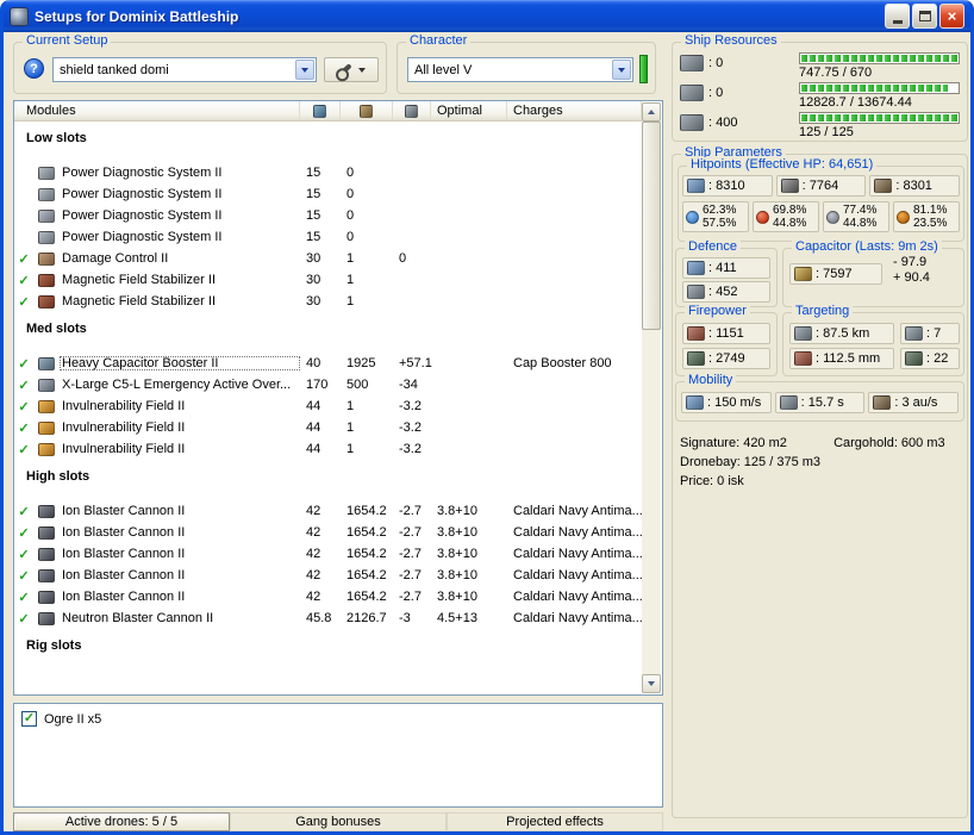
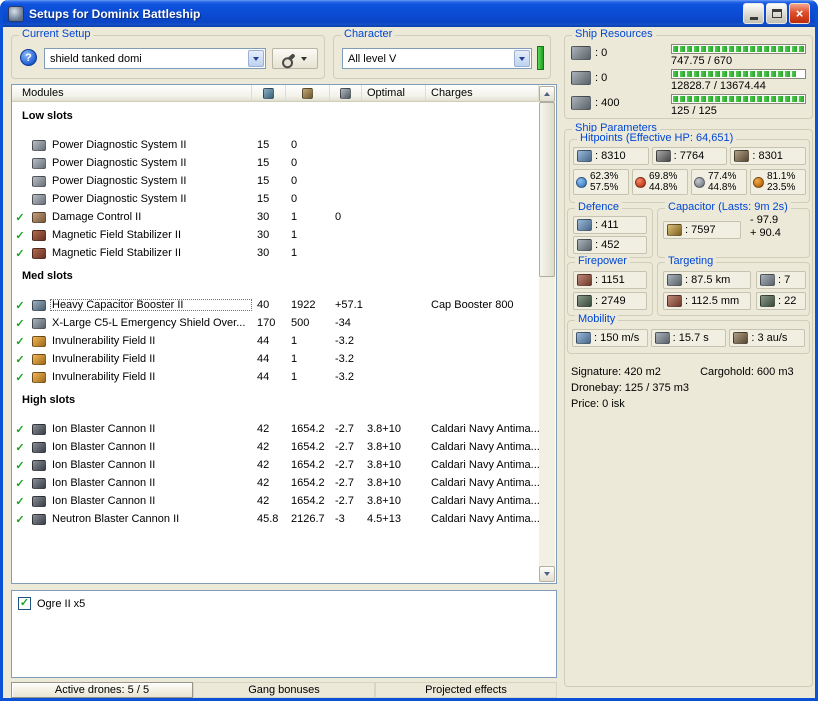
  Setups for Dominix Battleship
  ×
  Current Setup
  ?
  shield tanked domi
  Character
  All level V
  Ship Resources
  : 0
  747.75 / 670
  : 0
  12828.7 / 13674.44
  : 400
  125 / 125
  Modules
  Optimal
  Charges
  Low slots
  Power Diagnostic System II
  15
  0
  Power Diagnostic System II
  15
  0
  Power Diagnostic System II
  15
  0
  Power Diagnostic System II
  15
  0
  ✓
  Damage Control II
  30
  1
  0
  ✓
  Magnetic Field Stabilizer II
  30
  1
  ✓
  Magnetic Field Stabilizer II
  30
  1
  Med slots
  ✓
  Heavy Capacitor Booster II
  40
- 1925
+ 1922
  +57.1
  Cap Booster 800
  ✓
- X-Large C5-L Emergency Active Over...
+ X-Large C5-L Emergency Shield Over...
  170
  500
  -34
  ✓
  Invulnerability Field II
  44
  1
  -3.2
  ✓
  Invulnerability Field II
  44
  1
  -3.2
  ✓
  Invulnerability Field II
  44
  1
  -3.2
  High slots
  ✓
  Ion Blaster Cannon II
  42
  1654.2
  -2.7
  3.8+10
  Caldari Navy Antima..
  ✓
  Ion Blaster Cannon II
  42
  1654.2
  -2.7
  3.8+10
  Caldari Navy Antima..
  ✓
  Ion Blaster Cannon II
  42
  1654.2
  -2.7
  3.8+10
  Caldari Navy Antima..
  ✓
  Ion Blaster Cannon II
  42
  1654.2
  -2.7
  3.8+10
  Caldari Navy Antima..
  ✓
  Ion Blaster Cannon II
  42
  1654.2
  -2.7
  3.8+10
  Caldari Navy Antima..
  ✓
  Neutron Blaster Cannon II
  45.8
  2126.7
  -3
  4.5+13
  Caldari Navy Antima..
- Rig slots
  ✓
  Ogre II x5
  Active drones: 5 / 5
  Gang bonuses
  Projected effects
  Ship Parameters
  Hitpoints (Effective HP: 64,651)
  : 8310
  : 7764
  : 8301
  62.3%
  57.5%
  69.8%
  44.8%
  77.4%
  44.8%
  81.1%
  23.5%
  Defence
  : 411
  : 452
  Capacitor (Lasts: 9m 2s)
  : 7597
  - 97.9
  + 90.4
  Firepower
  : 1151
  : 2749
  Targeting
  : 87.5 km
  : 7
  : 112.5 mm
  : 22
  Mobility
  : 150 m/s
  : 15.7 s
  : 3 au/s
  Signature: 420 m2 Cargohold: 600 m3
  Dronebay: 125 / 375 m3
  Price: 0 isk
